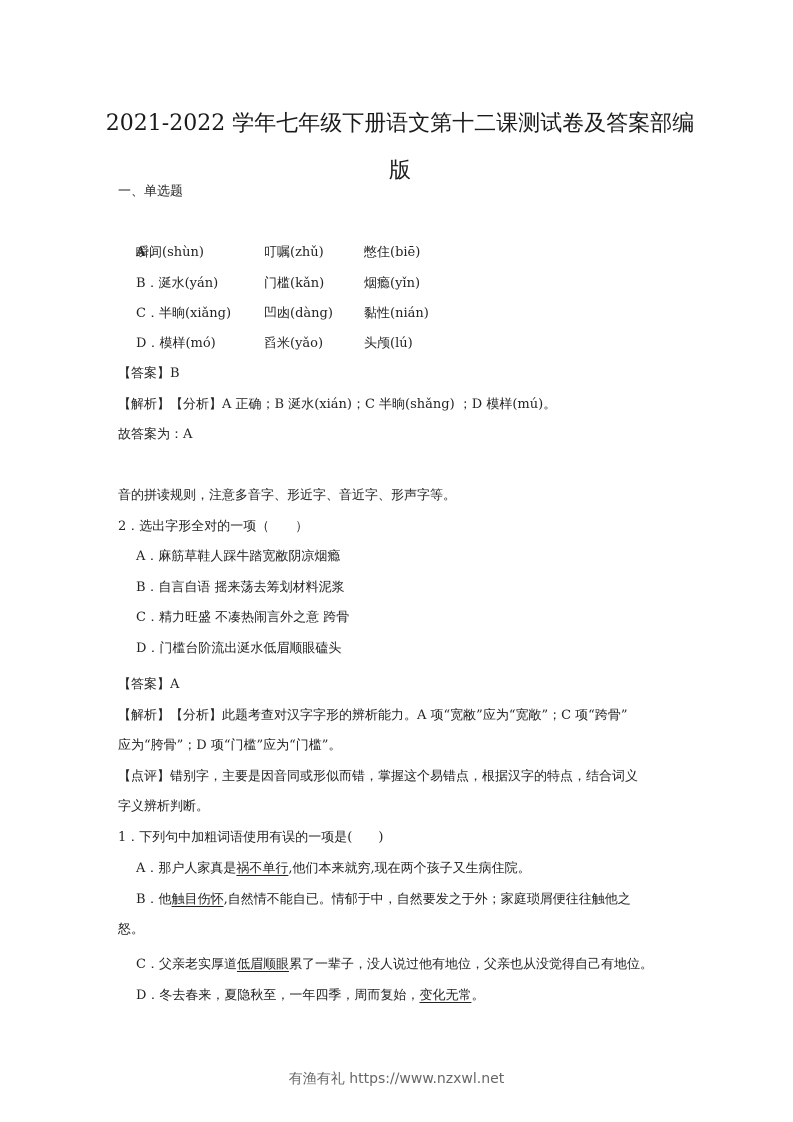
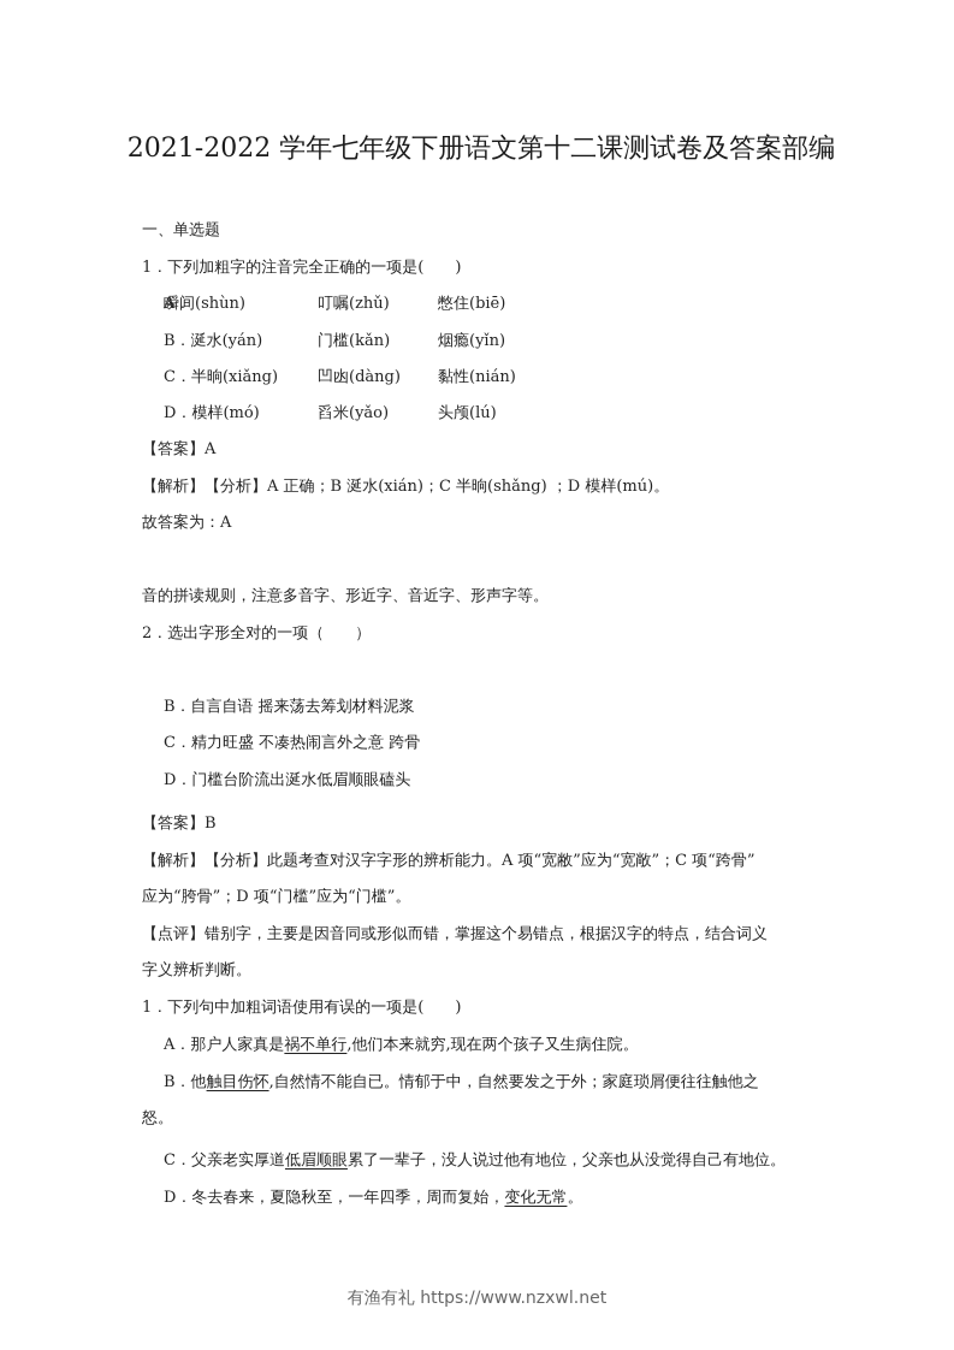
  2021-2022 学年七年级下册语文第十二课测试卷及答案部编
- 版
  一、单选题
+ 1．下列加粗字的注音完全正确的一项是( )
  A．
  瞬间(shùn)
  叮嘱(zhǔ)
  憋住(biē)
  B．涎水(yán)
  门槛(kǎn)
  烟瘾(yǐn)
  C．半晌(xiǎng)
  凹凼(dàng)
  黏性(nián)
  D．模样(mó)
  舀米(yǎo)
  头颅(lú)
- 【答案】B
+ 【答案】A
  【解析】【分析】A 正确；B 涎水(xián)；C 半晌(shǎng) ；D 模样(mú)。
  故答案为：A
  音的拼读规则，注意多音字、形近字、音近字、形声字等。
  2．选出字形全对的一项（ ）
- A．麻筋草鞋人踩牛踏宽敝阴凉烟瘾
  B．自言自语 摇来荡去筹划材料泥浆
  C．精力旺盛 不凑热闹言外之意 跨骨
  D．门槛台阶流出涎水低眉顺眼磕头
- 【答案】A
+ 【答案】B
  【解析】【分析】此题考查对汉字字形的辨析能力。A 项“宽敝”应为“宽敞”；C 项“跨骨”
  应为“胯骨”；D 项“门槛”应为“门槛”。
  【点评】错别字，主要是因音同或形似而错，掌握这个易错点，根据汉字的特点，结合词义
  字义辨析判断。
  1．下列句中加粗词语使用有误的一项是( )
  A．那户人家真是祸不单行,他们本来就穷,现在两个孩子又生病住院。
  B．他触目伤怀,自然情不能自已。情郁于中，自然要发之于外；家庭琐屑便往往触他之
  怒。
  C．父亲老实厚道低眉顺眼累了一辈子，没人说过他有地位，父亲也从没觉得自己有地位。
  D．冬去春来，夏隐秋至，一年四季，周而复始，变化无常。
  有渔有礼 https://www.nzxwl.net
